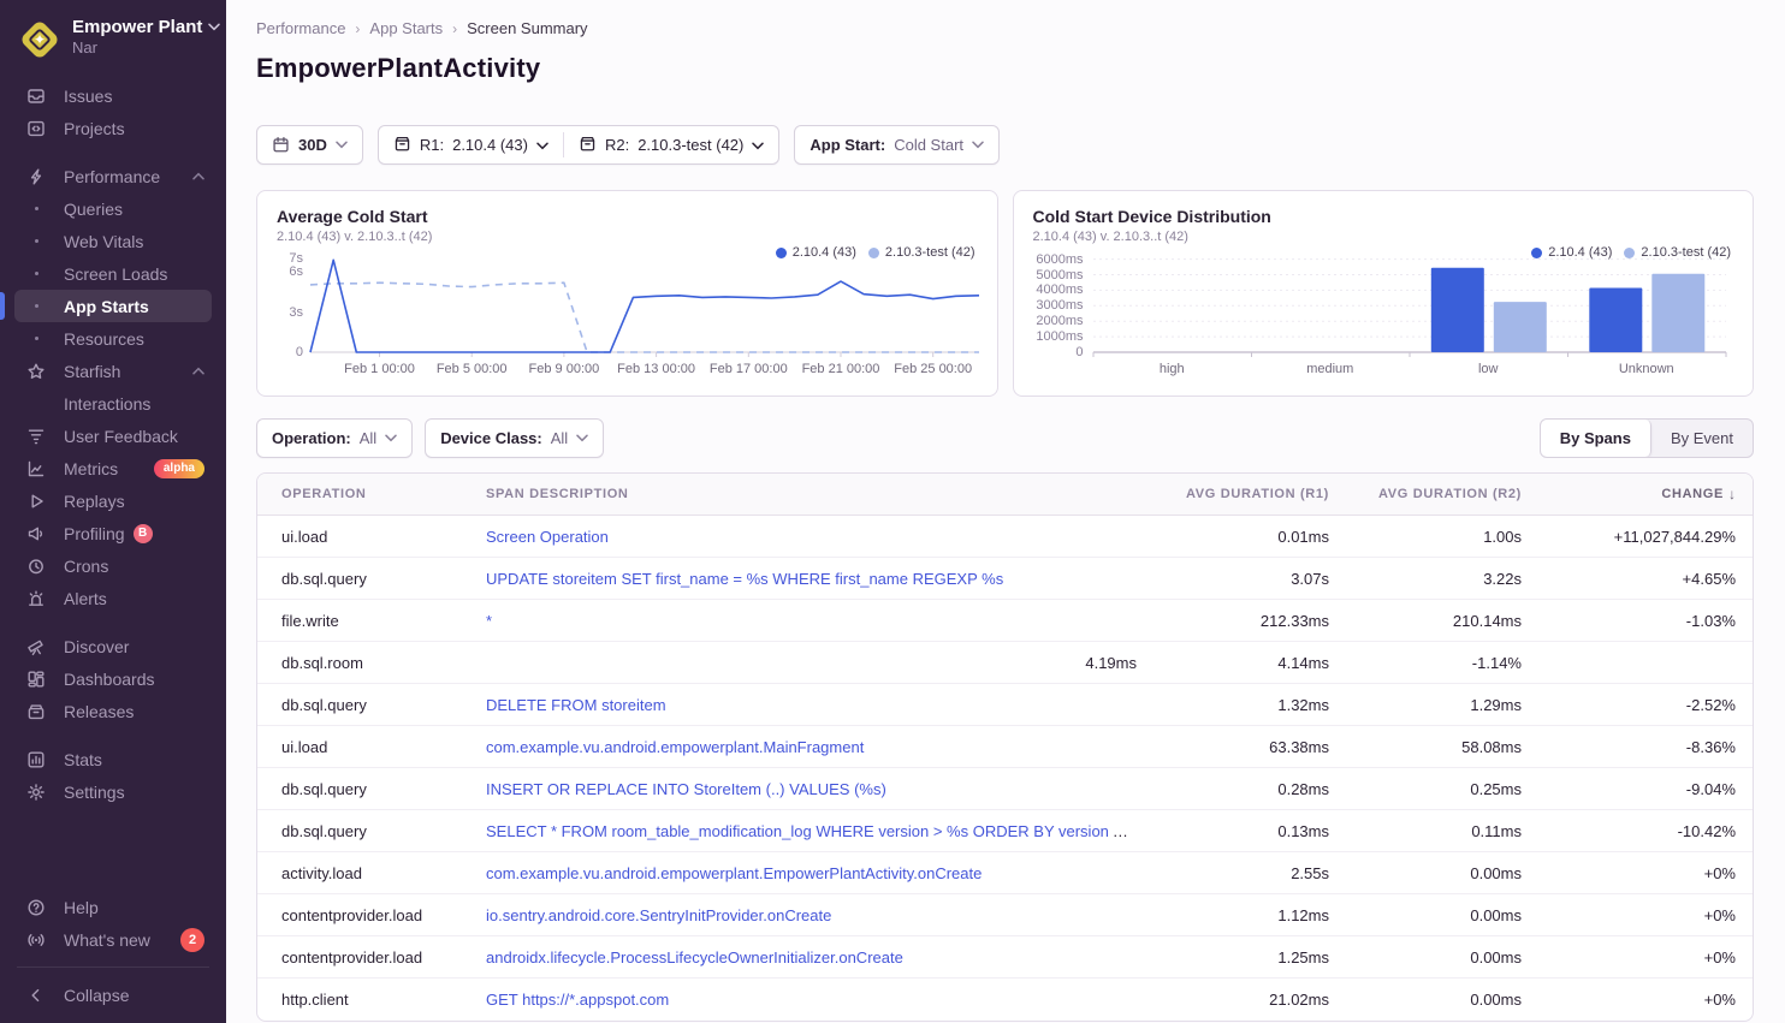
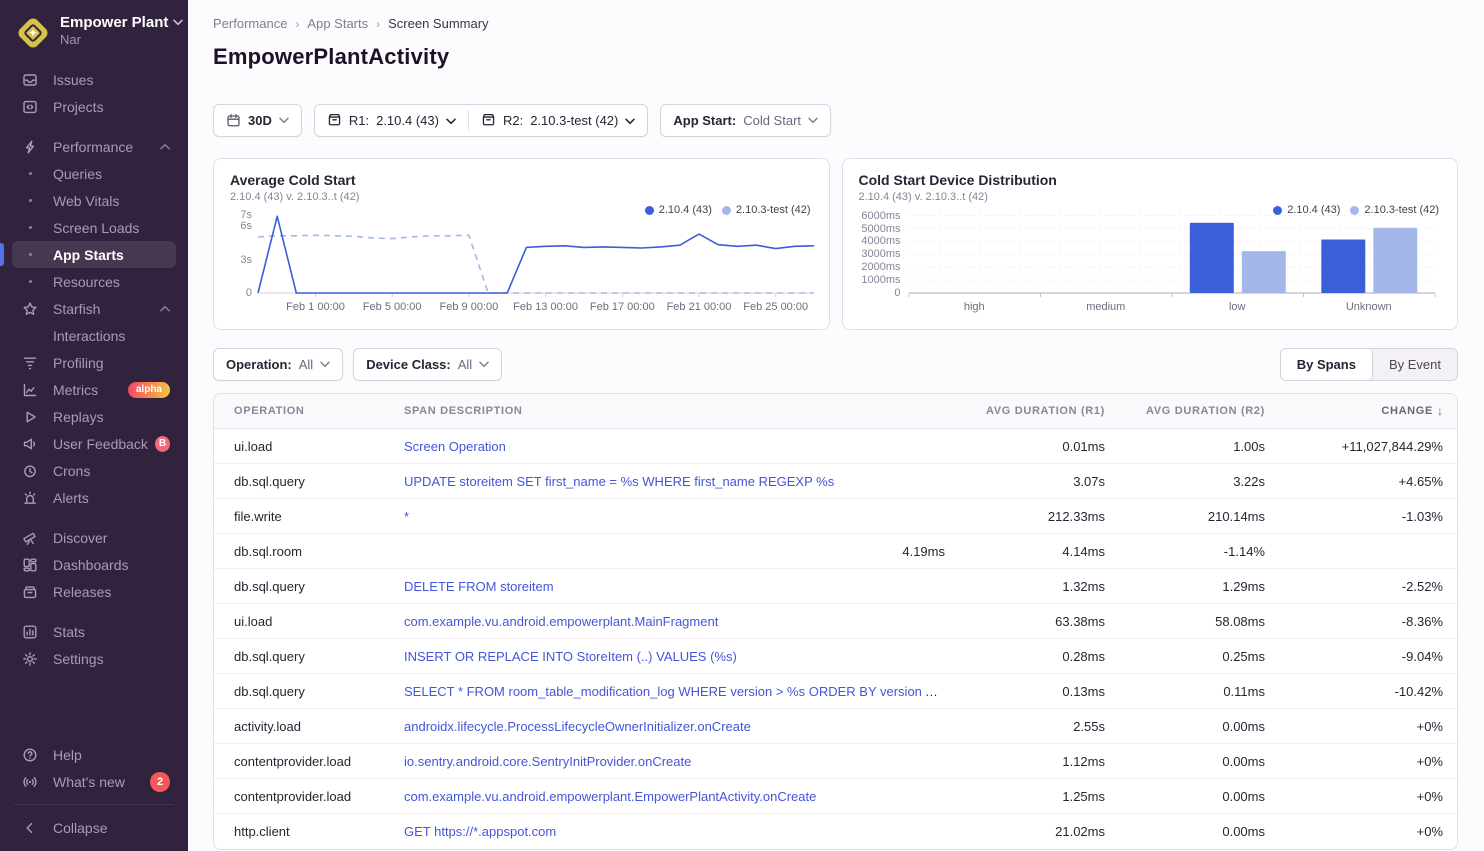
  ✦
  Empower Plant
  Nar
  Issues
  Projects
  Performance
  Queries
  Web Vitals
  Screen Loads
  App Starts
  Resources
  Starfish
  Interactions
- User Feedback
+ Profiling
  Metrics
  alpha
  Replays
- Profiling
+ User Feedback
  B
  Crons
  Alerts
  Discover
  Dashboards
  Releases
  Stats
  Settings
  Help
  What's new
  2
  Collapse
  Performance
  ›
  App Starts
  ›
  Screen Summary
  EmpowerPlantActivity
  30D
  R1:
  2.10.4 (43)
  R2:
  2.10.3-test (42)
  App Start:
  Cold Start
  Average Cold Start
  2.10.4 (43) v. 2.10.3..t (42)
  2.10.4 (43)
  2.10.3-test (42)
  7s
  6s
  3s
  0
  Feb 1 00:00
  Feb 5 00:00
  Feb 9 00:00
  Feb 13 00:00
  Feb 17 00:00
  Feb 21 00:00
  Feb 25 00:00
  Cold Start Device Distribution
  2.10.4 (43) v. 2.10.3..t (42)
  2.10.4 (43)
  2.10.3-test (42)
  6000ms
  5000ms
  4000ms
  3000ms
  2000ms
  1000ms
  0
  high
  medium
  low
  Unknown
  Operation:
  All
  Device Class:
  All
  By Spans
  By Event
  OPERATION
  SPAN DESCRIPTION
  AVG DURATION (R1)
  AVG DURATION (R2)
  CHANGE
  ↓
  ui.load
  Screen Operation
  0.01ms
  1.00s
  +11,027,844.29%
  db.sql.query
  UPDATE storeitem SET first_name = %s WHERE first_name REGEXP %s
  3.07s
  3.22s
  +4.65%
  file.write
  *
  212.33ms
  210.14ms
  -1.03%
  db.sql.room
  4.19ms
  4.14ms
  -1.14%
  db.sql.query
  DELETE FROM storeitem
  1.32ms
  1.29ms
  -2.52%
  ui.load
  com.example.vu.android.empowerplant.MainFragment
  63.38ms
  58.08ms
  -8.36%
  db.sql.query
  INSERT OR REPLACE INTO StoreItem (..) VALUES (%s)
  0.28ms
  0.25ms
  -9.04%
  db.sql.query
  SELECT * FROM room_table_modification_log WHERE version > %s ORDER BY version ASC
  0.13ms
  0.11ms
  -10.42%
  activity.load
- com.example.vu.android.empowerplant.EmpowerPlantActivity.onCreate
+ androidx.lifecycle.ProcessLifecycleOwnerInitializer.onCreate
  2.55s
  0.00ms
  +0%
  contentprovider.load
  io.sentry.android.core.SentryInitProvider.onCreate
  1.12ms
  0.00ms
  +0%
  contentprovider.load
- androidx.lifecycle.ProcessLifecycleOwnerInitializer.onCreate
+ com.example.vu.android.empowerplant.EmpowerPlantActivity.onCreate
  1.25ms
  0.00ms
  +0%
  http.client
  GET https://*.appspot.com
  21.02ms
  0.00ms
  +0%
